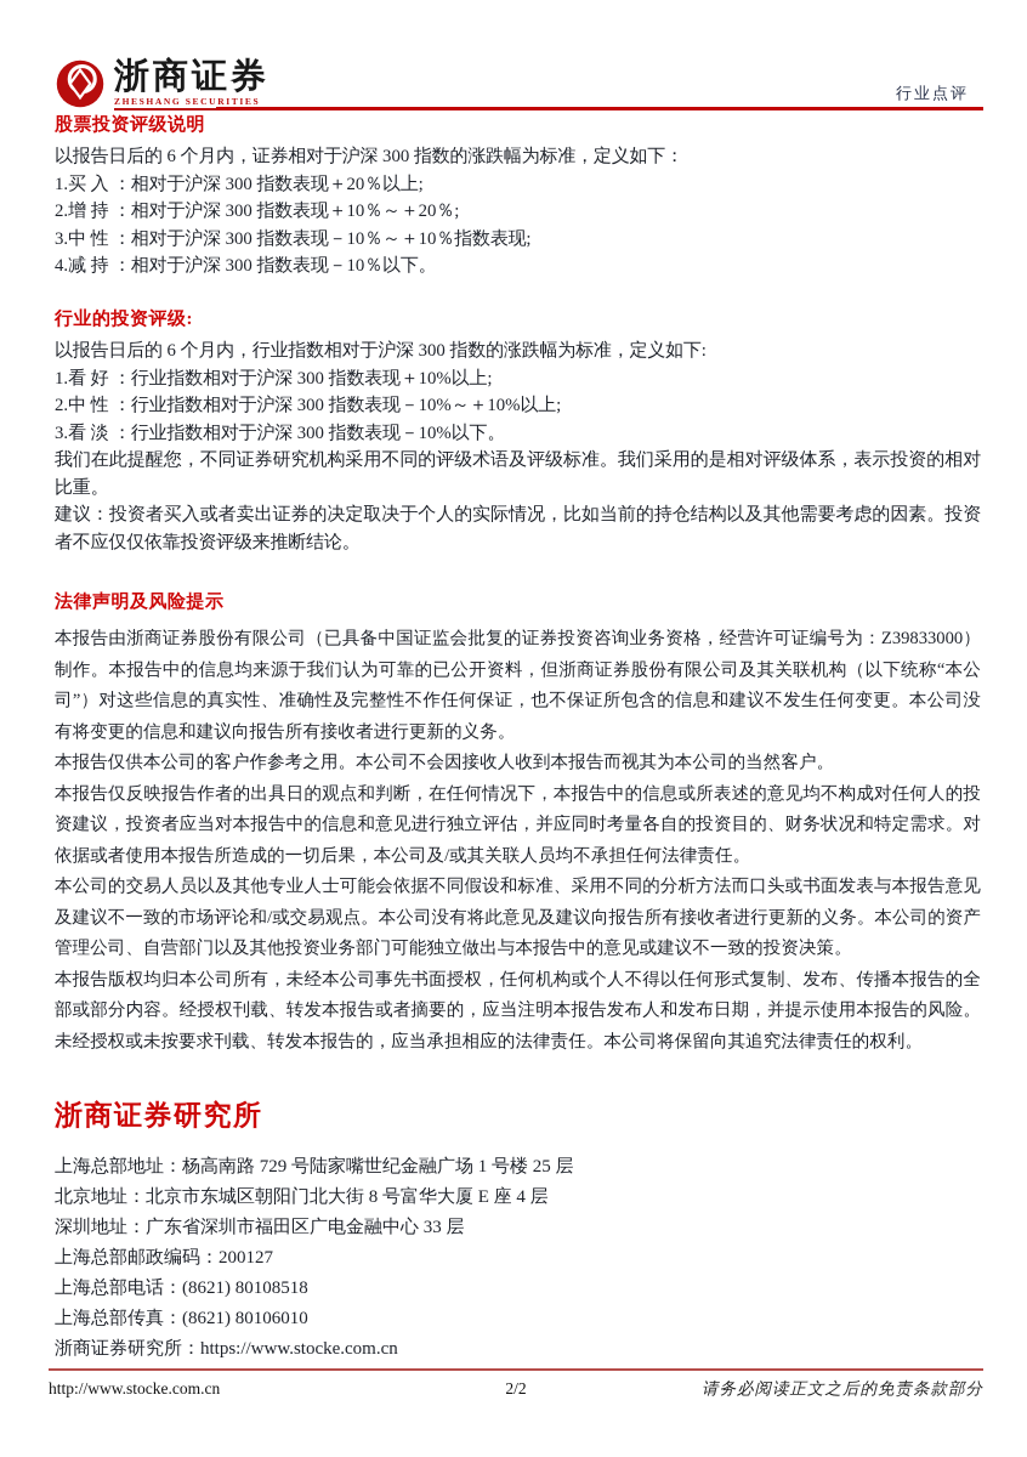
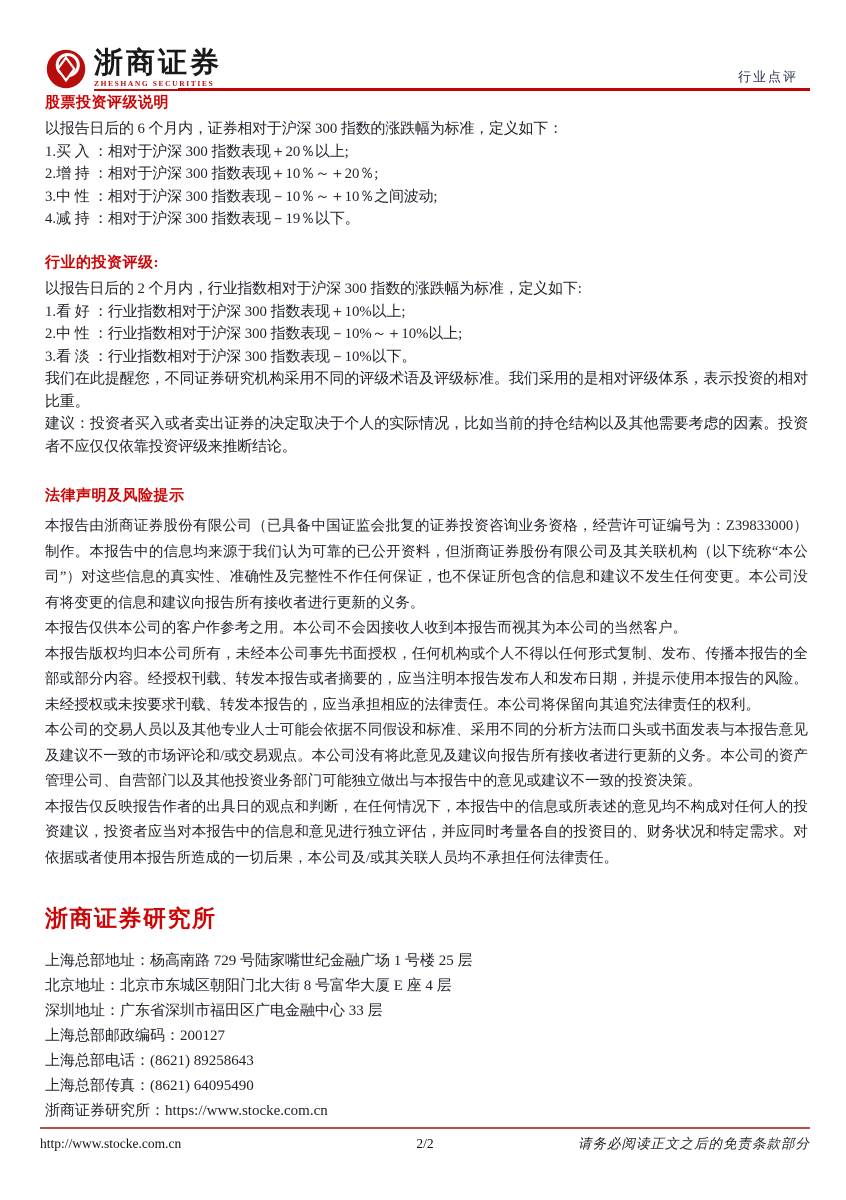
  浙商证券
  ZHESHANG SECURITIES
  行业点评
  股票投资评级说明
  以报告日后的 6 个月内，证券相对于沪深 300 指数的涨跌幅为标准，定义如下：
  1.买 入 ：相对于沪深 300 指数表现＋20％以上;
  2.增 持 ：相对于沪深 300 指数表现＋10％～＋20％;
- 3.中 性 ：相对于沪深 300 指数表现－10％～＋10％指数表现;
+ 3.中 性 ：相对于沪深 300 指数表现－10％～＋10％之间波动;
- 4.减 持 ：相对于沪深 300 指数表现－10％以下。
+ 4.减 持 ：相对于沪深 300 指数表现－19％以下。
  行业的投资评级:
- 以报告日后的 6 个月内，行业指数相对于沪深 300 指数的涨跌幅为标准，定义如下:
+ 以报告日后的 2 个月内，行业指数相对于沪深 300 指数的涨跌幅为标准，定义如下:
  1.看 好 ：行业指数相对于沪深 300 指数表现＋10%以上;
  2.中 性 ：行业指数相对于沪深 300 指数表现－10%～＋10%以上;
  3.看 淡 ：行业指数相对于沪深 300 指数表现－10%以下。
  我们在此提醒您，不同证券研究机构采用不同的评级术语及评级标准。我们采用的是相对评级体系，表示投资的相对比重。
  建议：投资者买入或者卖出证券的决定取决于个人的实际情况，比如当前的持仓结构以及其他需要考虑的因素。投资者不应仅仅依靠投资评级来推断结论。
  法律声明及风险提示
  本报告由浙商证券股份有限公司（已具备中国证监会批复的证券投资咨询业务资格，经营许可证编号为：Z39833000）制作。本报告中的信息均来源于我们认为可靠的已公开资料，但浙商证券股份有限公司及其关联机构（以下统称“本公司”）对这些信息的真实性、准确性及完整性不作任何保证，也不保证所包含的信息和建议不发生任何变更。本公司没有将变更的信息和建议向报告所有接收者进行更新的义务。
  本报告仅供本公司的客户作参考之用。本公司不会因接收人收到本报告而视其为本公司的当然客户。
- 本报告仅反映报告作者的出具日的观点和判断，在任何情况下，本报告中的信息或所表述的意见均不构成对任何人的投资建议，投资者应当对本报告中的信息和意见进行独立评估，并应同时考量各自的投资目的、财务状况和特定需求。对依据或者使用本报告所造成的一切后果，本公司及/或其关联人员均不承担任何法律责任。
+ 本报告版权均归本公司所有，未经本公司事先书面授权，任何机构或个人不得以任何形式复制、发布、传播本报告的全部或部分内容。经授权刊载、转发本报告或者摘要的，应当注明本报告发布人和发布日期，并提示使用本报告的风险。未经授权或未按要求刊载、转发本报告的，应当承担相应的法律责任。本公司将保留向其追究法律责任的权利。
  本公司的交易人员以及其他专业人士可能会依据不同假设和标准、采用不同的分析方法而口头或书面发表与本报告意见及建议不一致的市场评论和/或交易观点。本公司没有将此意见及建议向报告所有接收者进行更新的义务。本公司的资产管理公司、自营部门以及其他投资业务部门可能独立做出与本报告中的意见或建议不一致的投资决策。
- 本报告版权均归本公司所有，未经本公司事先书面授权，任何机构或个人不得以任何形式复制、发布、传播本报告的全部或部分内容。经授权刊载、转发本报告或者摘要的，应当注明本报告发布人和发布日期，并提示使用本报告的风险。未经授权或未按要求刊载、转发本报告的，应当承担相应的法律责任。本公司将保留向其追究法律责任的权利。
+ 本报告仅反映报告作者的出具日的观点和判断，在任何情况下，本报告中的信息或所表述的意见均不构成对任何人的投资建议，投资者应当对本报告中的信息和意见进行独立评估，并应同时考量各自的投资目的、财务状况和特定需求。对依据或者使用本报告所造成的一切后果，本公司及/或其关联人员均不承担任何法律责任。
  浙商证券研究所
  上海总部地址：杨高南路 729 号陆家嘴世纪金融广场 1 号楼 25 层
  北京地址：北京市东城区朝阳门北大街 8 号富华大厦 E 座 4 层
  深圳地址：广东省深圳市福田区广电金融中心 33 层
  上海总部邮政编码：200127
- 上海总部电话：(8621) 80108518
+ 上海总部电话：(8621) 89258643
- 上海总部传真：(8621) 80106010
+ 上海总部传真：(8621) 64095490
  浙商证券研究所：https://www.stocke.com.cn
  http://www.stocke.com.cn
  2/2
  请务必阅读正文之后的免责条款部分
